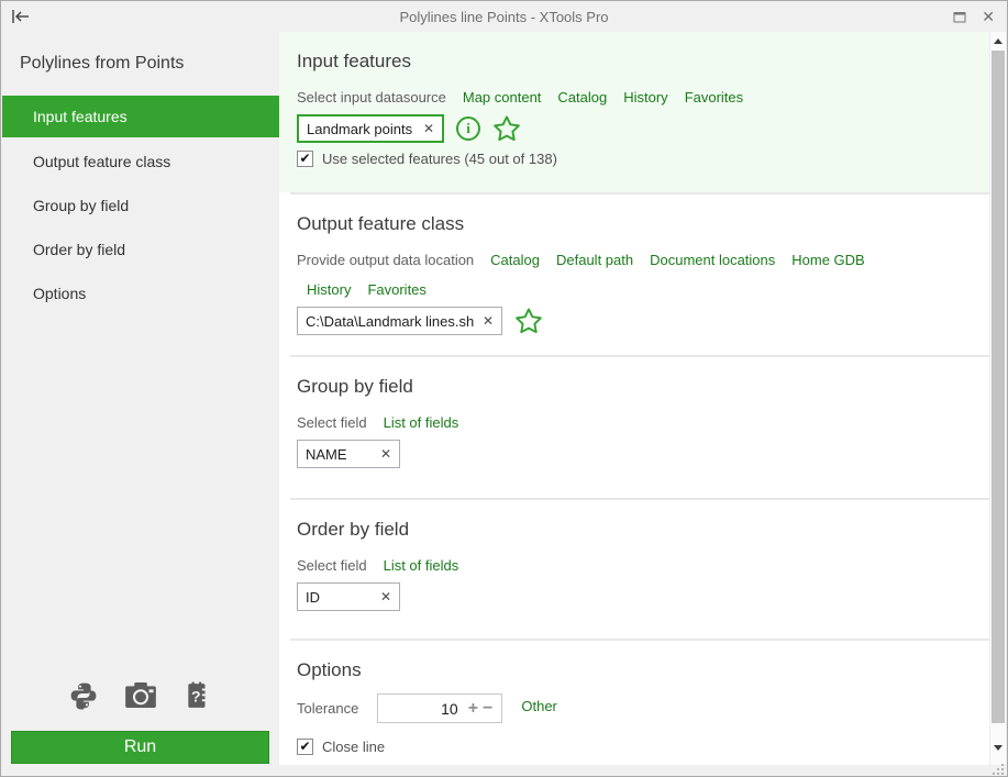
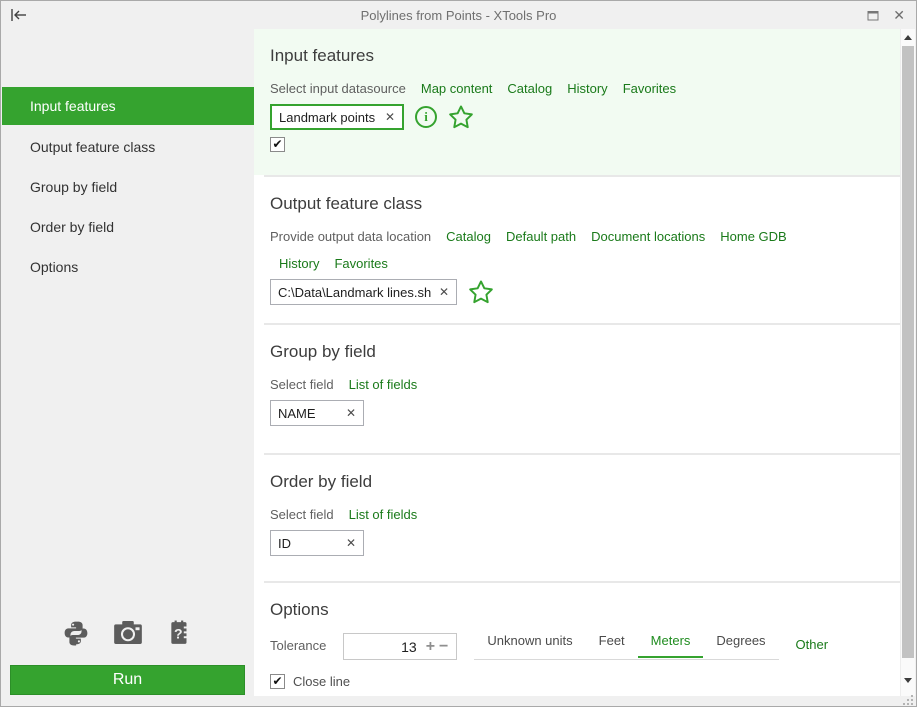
- Polylines line Points - XTools Pro
+ Polylines from Points - XTools Pro
  ✕
- Polylines from Points
  Input features
  Output feature class
  Group by field
  Order by field
  Options
  ?
  Run
  Input features
  Select input datasource
  Map content
  Catalog
  History
  Favorites
  Landmark points
  ✕
  i
  ✔
- Use selected features (45 out of 138)
  Output feature class
  Provide output data location
  Catalog
  Default path
  Document locations
  Home GDB
  History
  Favorites
  C:\Data\Landmark lines.sh
  ✕
  Group by field
  Select field
  List of fields
  NAME
  ✕
  Order by field
  Select field
  List of fields
  ID
  ✕
  Options
  Tolerance
- 10
+ 13
  +
  −
+ Unknown units
+ Feet
+ Meters
+ Degrees
  Other
  ✔
  Close line
